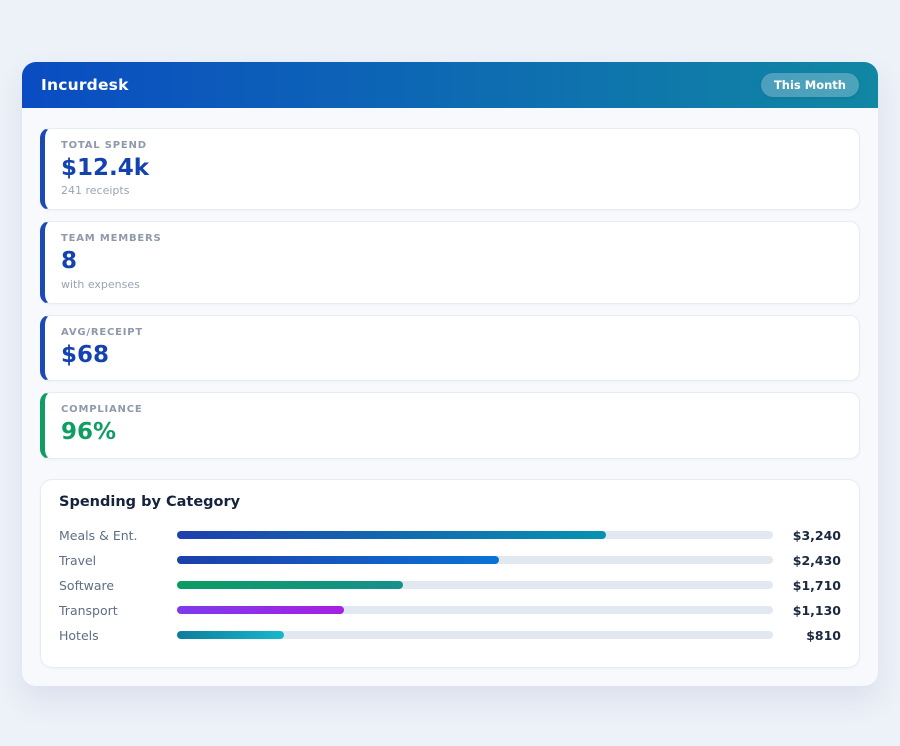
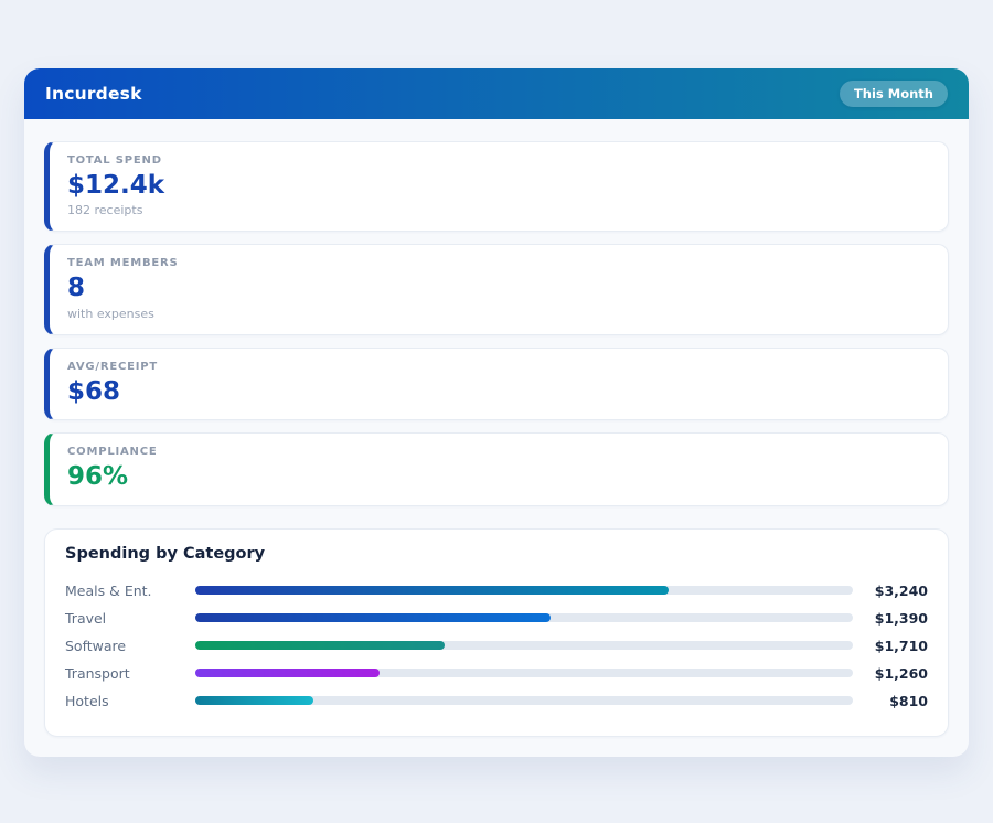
  Incurdesk
  This Month
  TOTAL SPEND
  $12.4k
- 241 receipts
+ 182 receipts
  TEAM MEMBERS
  8
  with expenses
  AVG/RECEIPT
  $68
  COMPLIANCE
  96%
  Spending by Category
  Meals & Ent.
  $3,240
  Travel
- $2,430
+ $1,390
  Software
  $1,710
  Transport
- $1,130
+ $1,260
  Hotels
  $810
